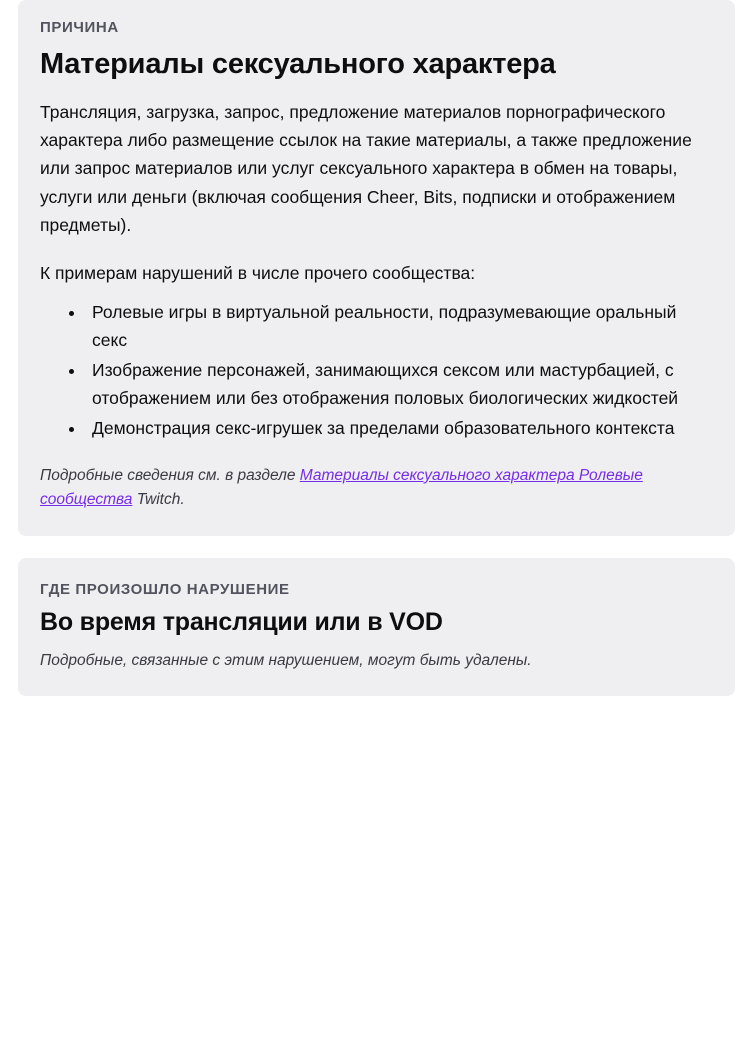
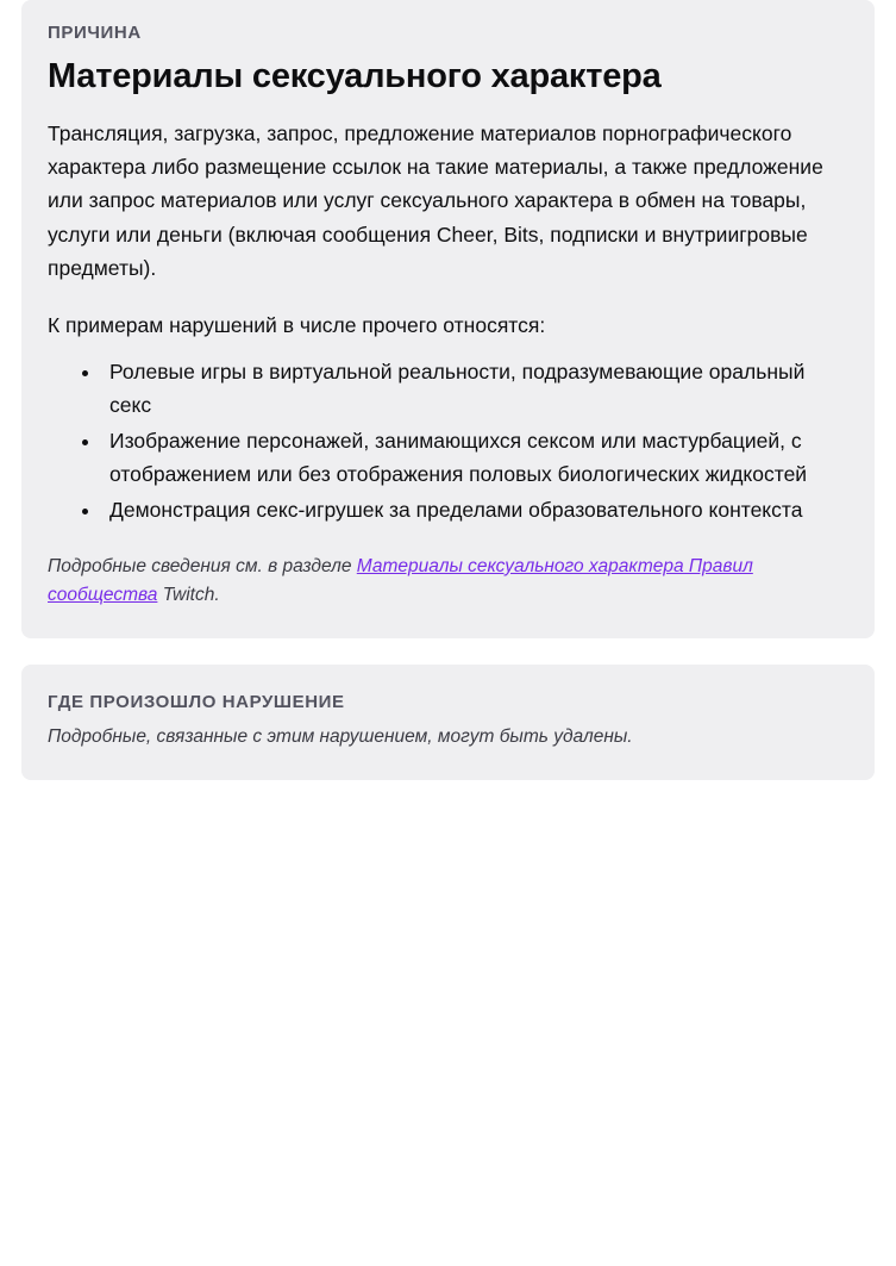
  ПРИЧИНА
  Материалы сексуального характера
- Трансляция, загрузка, запрос, предложение материалов порнографического характера либо размещение ссылок на такие материалы, а также предложение или запрос материалов или услуг сексуального характера в обмен на товары, услуги или деньги (включая сообщения Cheer, Bits, подписки и отображением предметы).
+ Трансляция, загрузка, запрос, предложение материалов порнографического характера либо размещение ссылок на такие материалы, а также предложение или запрос материалов или услуг сексуального характера в обмен на товары, услуги или деньги (включая сообщения Cheer, Bits, подписки и внутриигровые предметы).
- К примерам нарушений в числе прочего сообщества:
+ К примерам нарушений в числе прочего относятся:
  Ролевые игры в виртуальной реальности, подразумевающие оральный секс
  Изображение персонажей, занимающихся сексом или мастурбацией, с отображением или без отображения половых биологических жидкостей
  Демонстрация секс-игрушек за пределами образовательного контекста
- Подробные сведения см. в разделе Материалы сексуального характера Ролевые сообщества Twitch.
+ Подробные сведения см. в разделе Материалы сексуального характера Правил сообщества Twitch.
  ГДЕ ПРОИЗОШЛО НАРУШЕНИЕ
- Во время трансляции или в VOD
  Подробные, связанные с этим нарушением, могут быть удалены.
